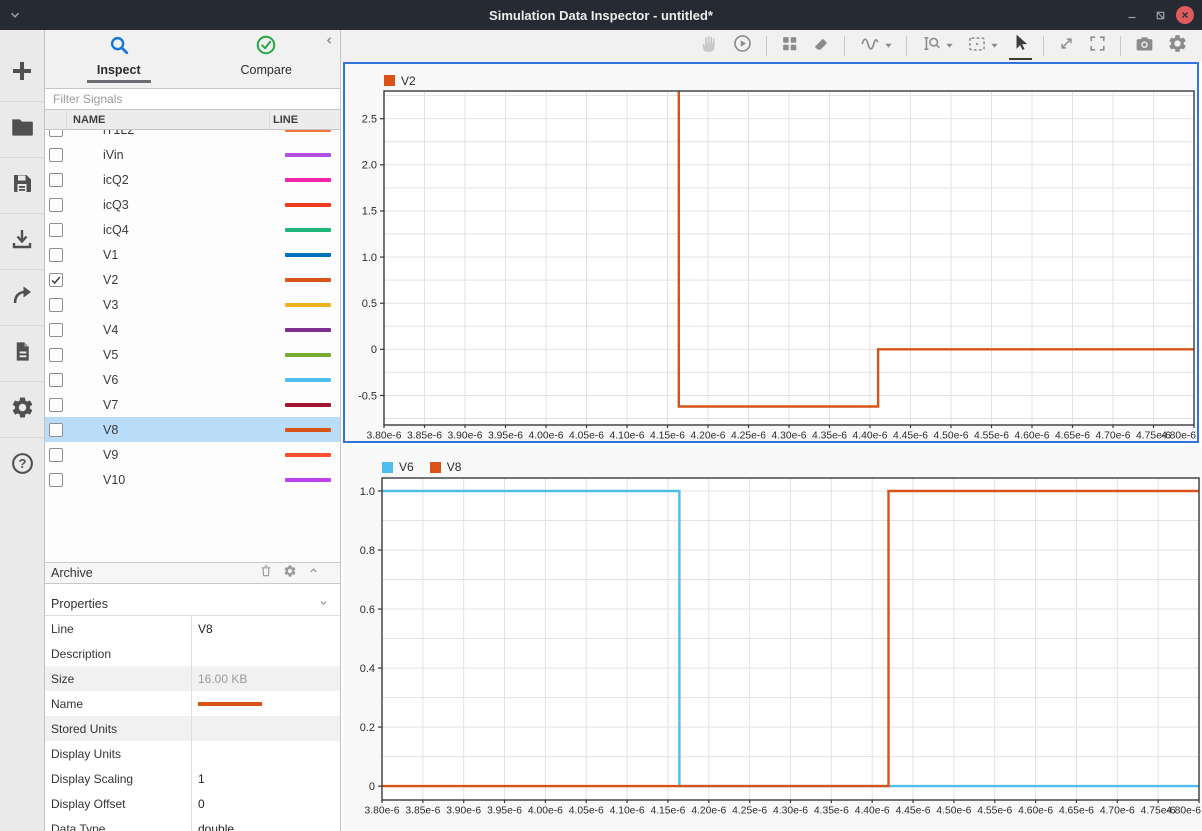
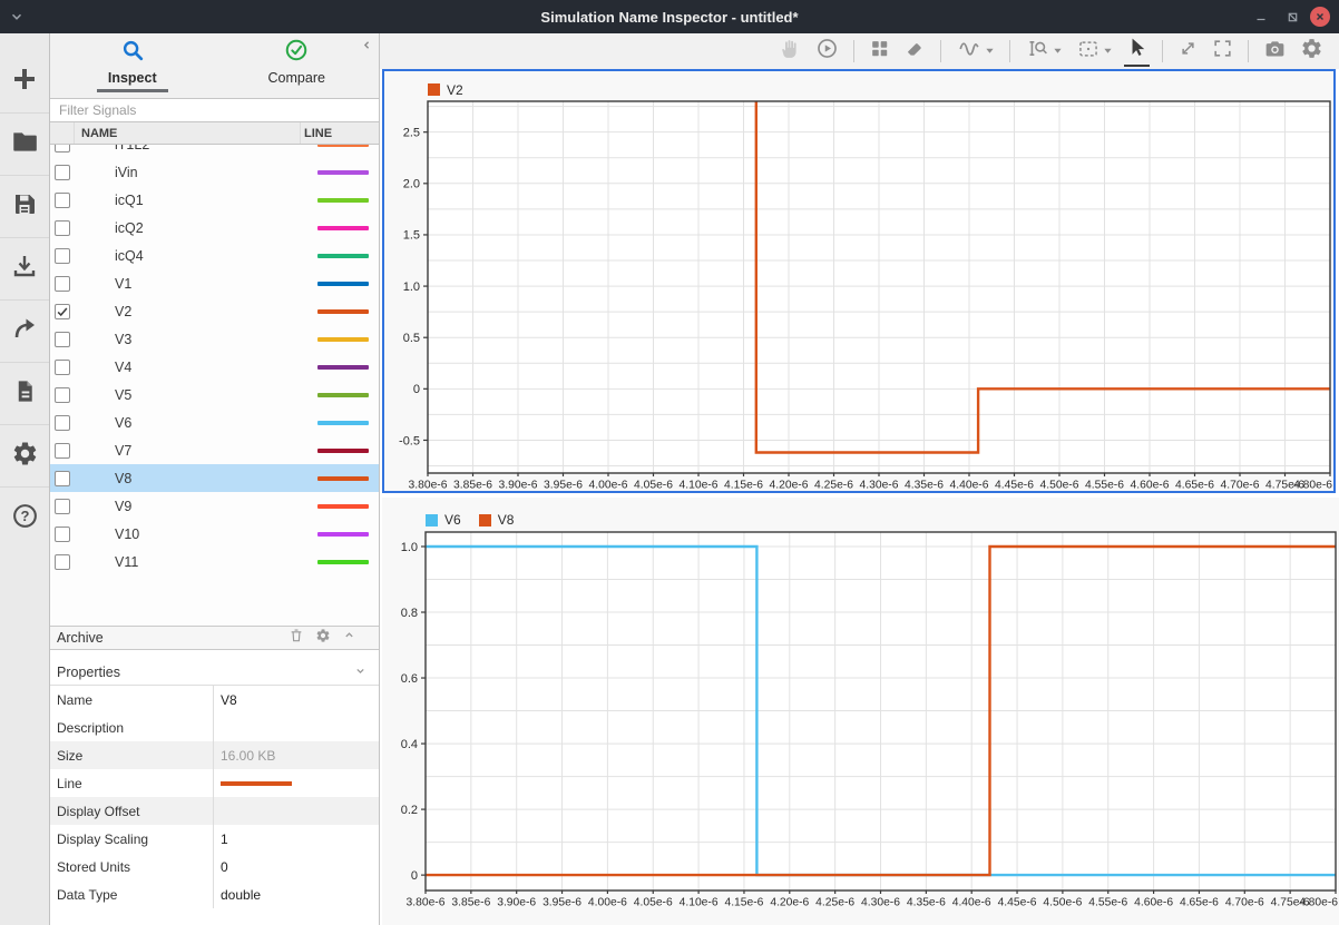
- Simulation Data Inspector - untitled*
+ Simulation Name Inspector - untitled*
  ?
  Inspect
  Compare
  Filter Signals
  NAME
  LINE
  iT1L2
  iVin
+ icQ1
  icQ2
- icQ3
  icQ4
  V1
  V2
  V3
  V4
  V5
  V6
  V7
  V8
  V9
  V10
+ V11
  Archive
  Properties
- Line
+ Name
  V8
  Description
  Size
  16.00 KB
- Name
+ Line
- Stored Units
+ Display Offset
- Display Units
  Display Scaling
  1
- Display Offset
+ Stored Units
  0
  Data Type
  double
  V2
  2.5
  2.0
  1.5
  1.0
  0.5
  0
  -0.5
  3.80e-6
  3.85e-6
  3.90e-6
  3.95e-6
  4.00e-6
  4.05e-6
  4.10e-6
  4.15e-6
  4.20e-6
  4.25e-6
  4.30e-6
  4.35e-6
  4.40e-6
  4.45e-6
  4.50e-6
  4.55e-6
  4.60e-6
  4.65e-6
  4.70e-6
  4.75e-6
  4.80e-6
  V6
  V8
  1.0
  0.8
  0.6
  0.4
  0.2
  0
  3.80e-6
  3.85e-6
  3.90e-6
  3.95e-6
  4.00e-6
  4.05e-6
  4.10e-6
  4.15e-6
  4.20e-6
  4.25e-6
  4.30e-6
  4.35e-6
  4.40e-6
  4.45e-6
  4.50e-6
  4.55e-6
  4.60e-6
  4.65e-6
  4.70e-6
  4.75e-6
  4.80e-6
